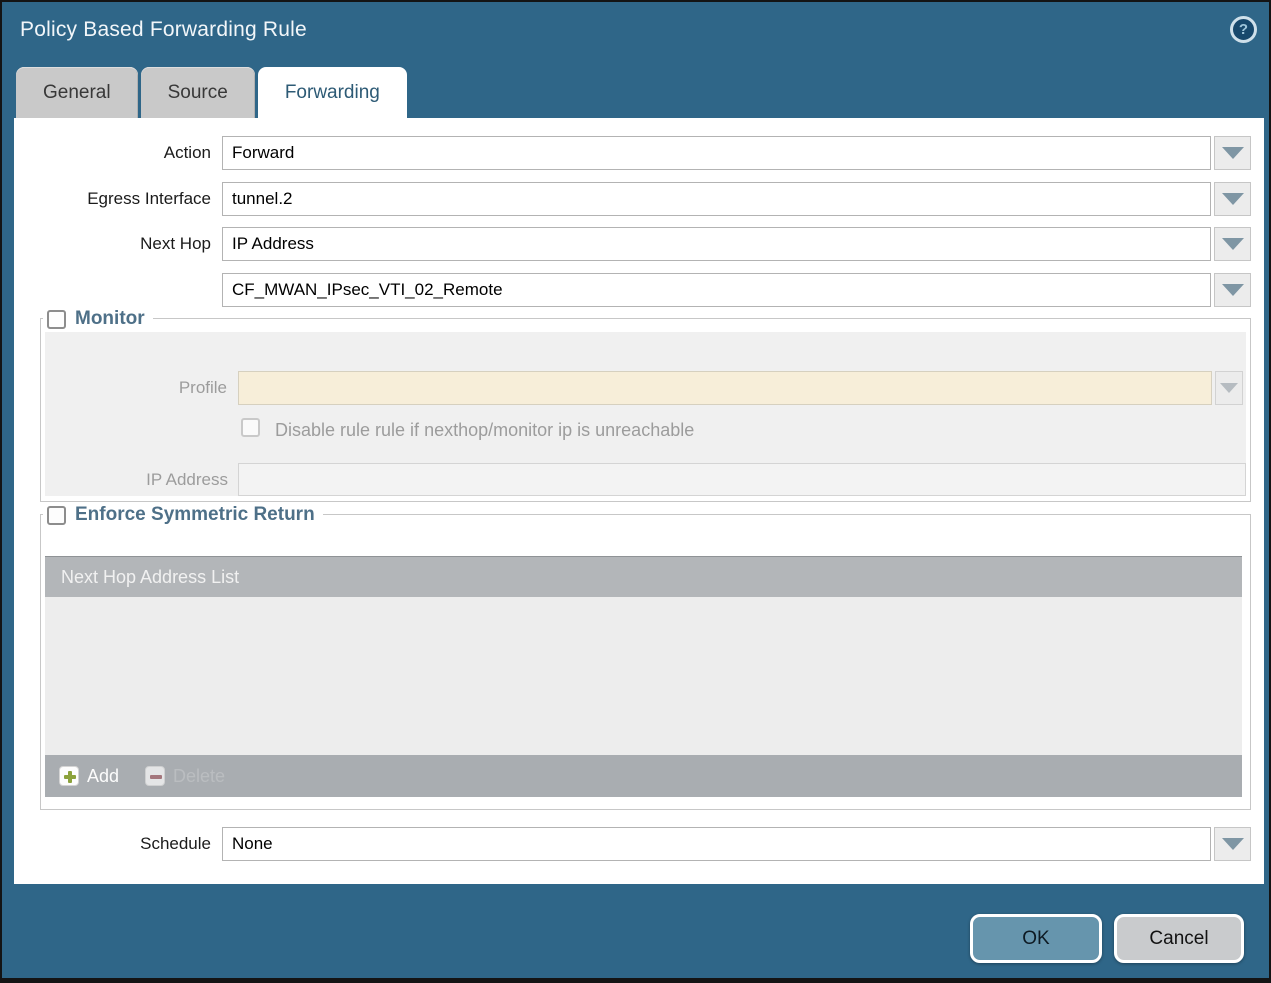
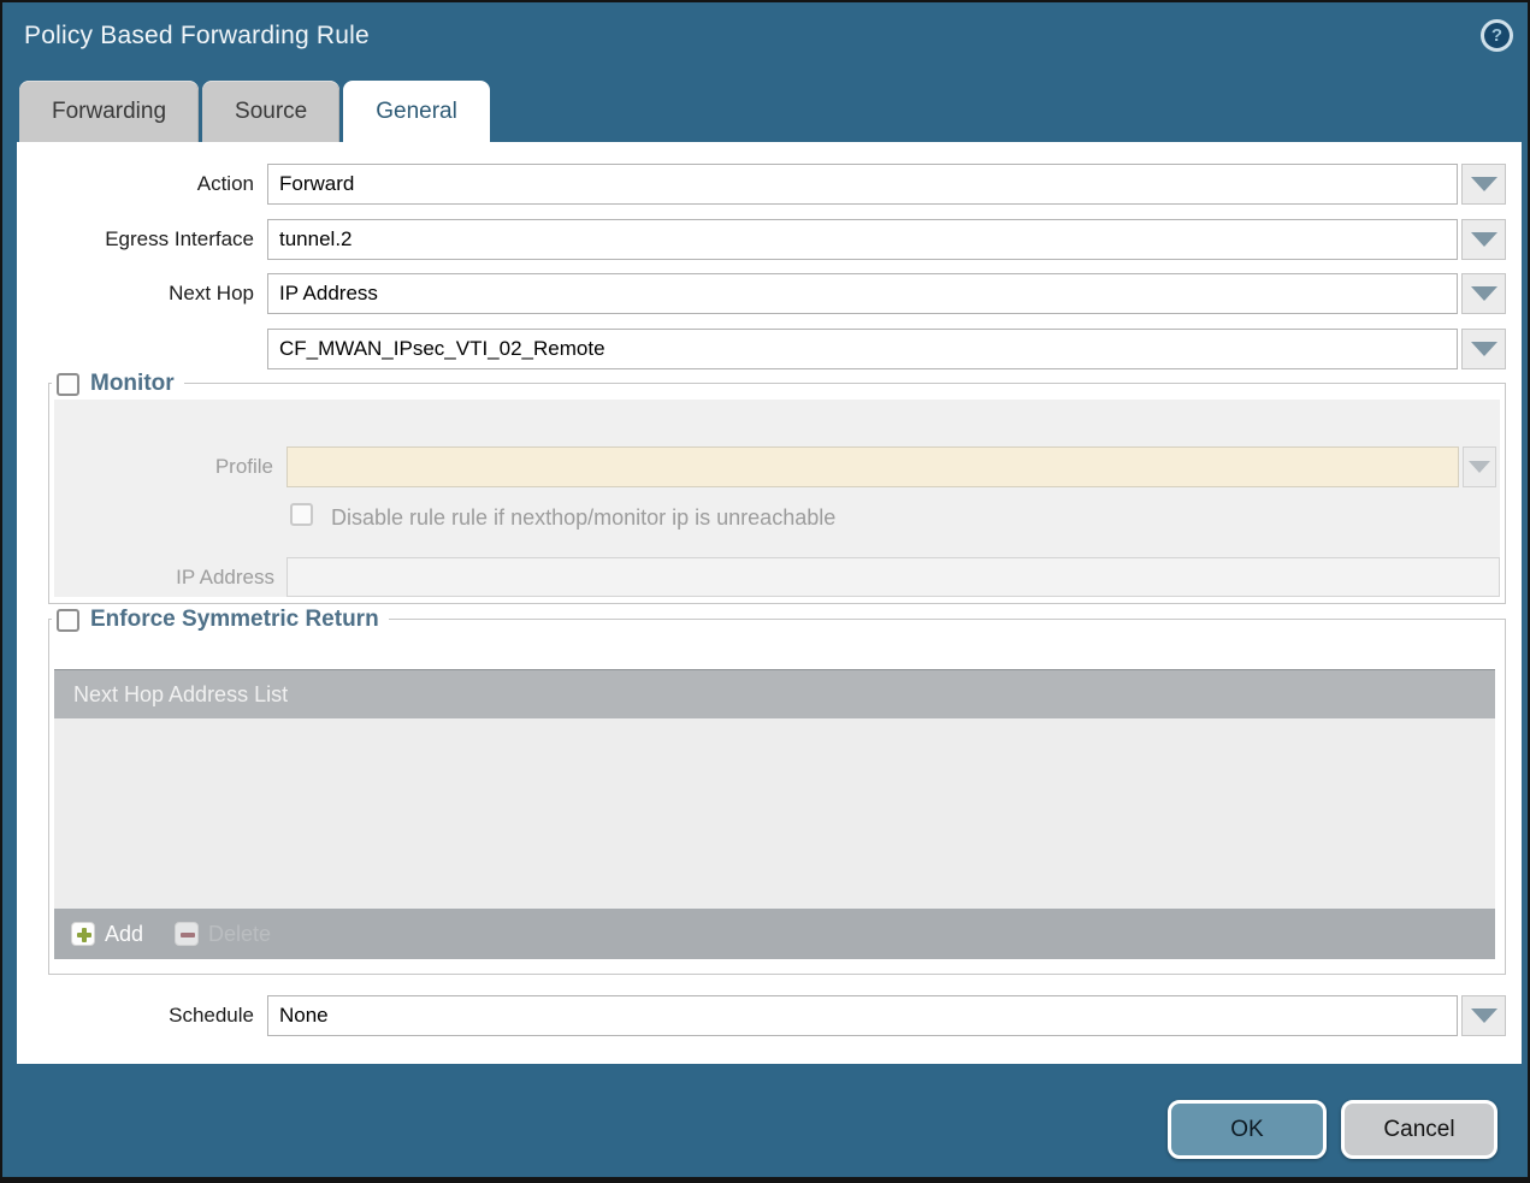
  Policy Based Forwarding Rule
  ?
- General
+ Forwarding
  Source
- Forwarding
+ General
  Action
  Forward
  Egress Interface
  tunnel.2
  Next Hop
  IP Address
  CF_MWAN_IPsec_VTI_02_Remote
  Monitor
  Profile
  Disable rule rule if nexthop/monitor ip is unreachable
  IP Address
  Enforce Symmetric Return
  Next Hop Address List
  Add
  Schedule
  None
  OK
  Cancel
